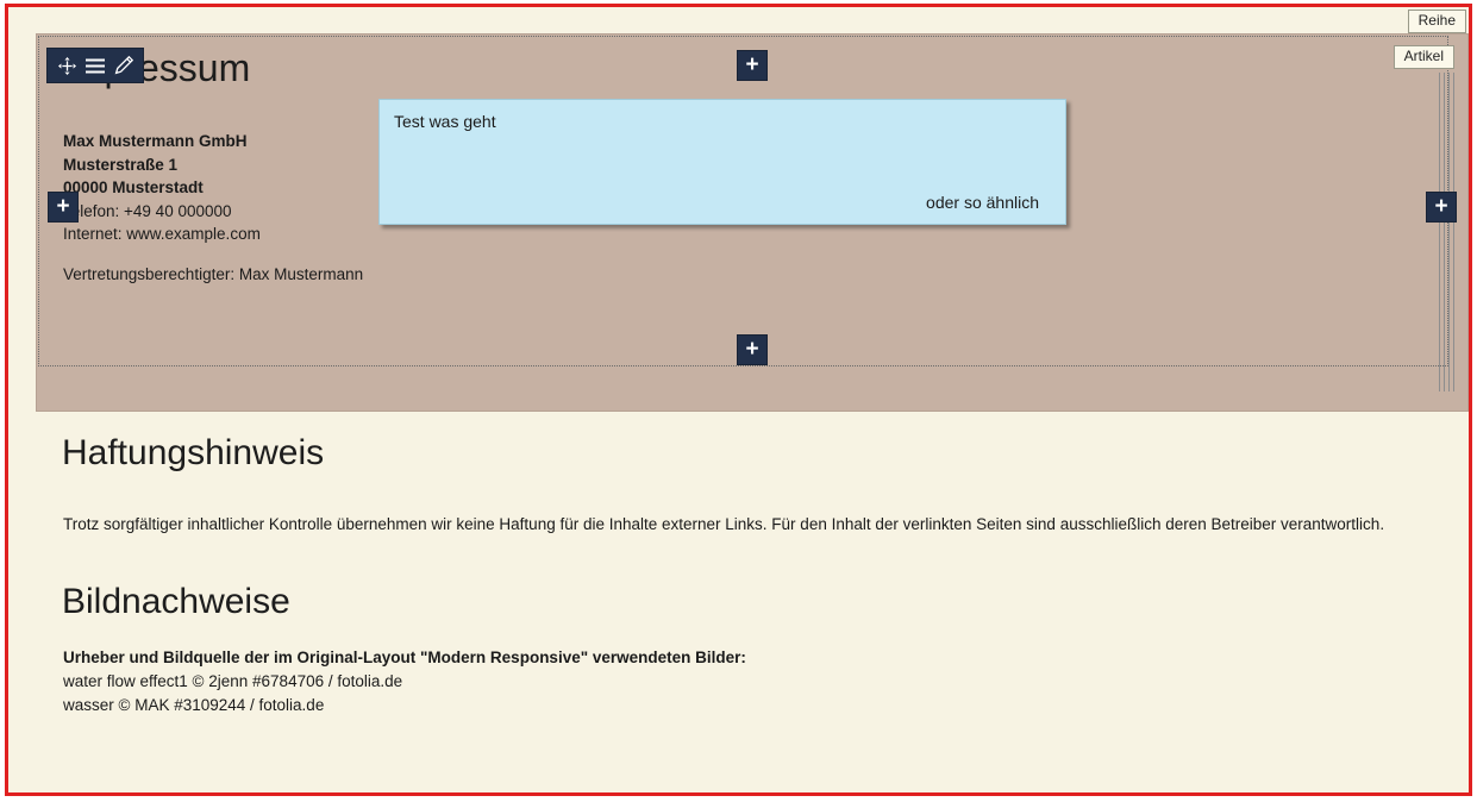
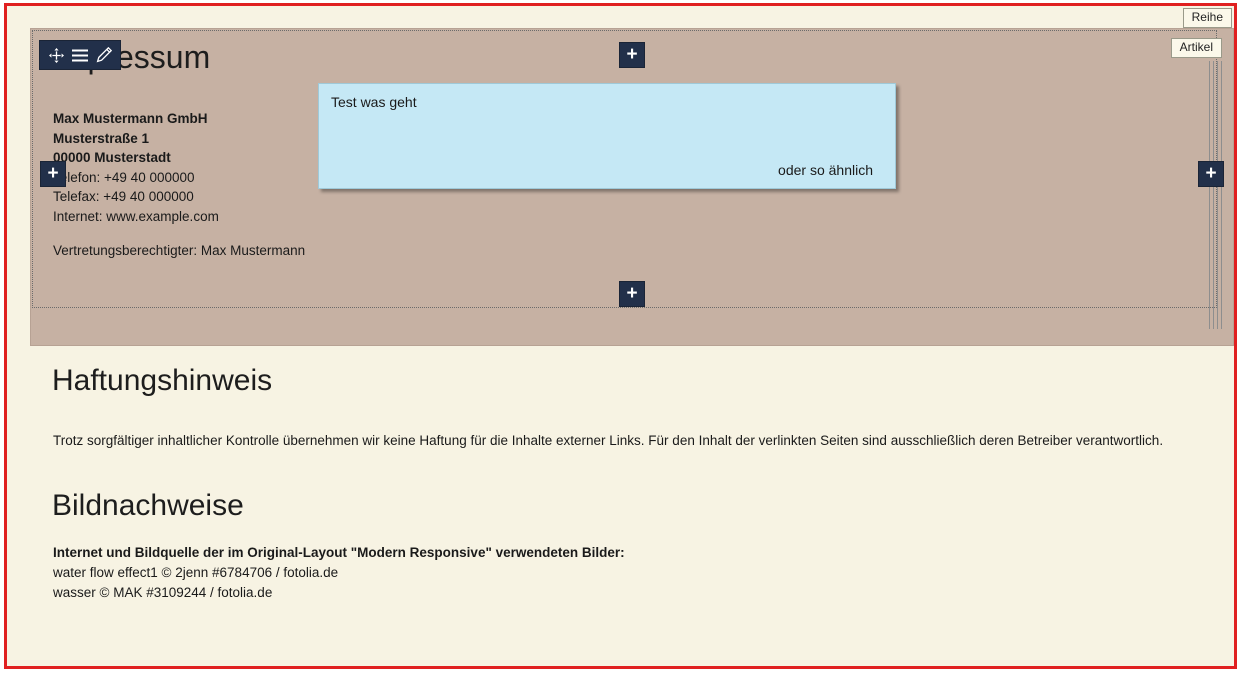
  Reihe
  Artikel
  +
  +
  +
  +
  Max Mustermann GmbH
  Musterstraße 1
  00000 Musterstadt
  lefon: +49 40 000000
+ Telefax: +49 40 000000
  Internet: www.example.com
  Vertretungsberechtigter: Max Mustermann
  Test was geht
  oder so ähnlich
  Haftungshinweis
  Trotz sorgfältiger inhaltlicher Kontrolle übernehmen wir keine Haftung für die Inhalte externer Links. Für den Inhalt der verlinkten Seiten sind ausschließlich deren Betreiber verantwortlich.
  Bildnachweise
- Urheber und Bildquelle der im Original-Layout "Modern Responsive" verwendeten Bilder:
+ Internet und Bildquelle der im Original-Layout "Modern Responsive" verwendeten Bilder:
  water flow effect1 © 2jenn #6784706 / fotolia.de
  wasser © MAK #3109244 / fotolia.de
